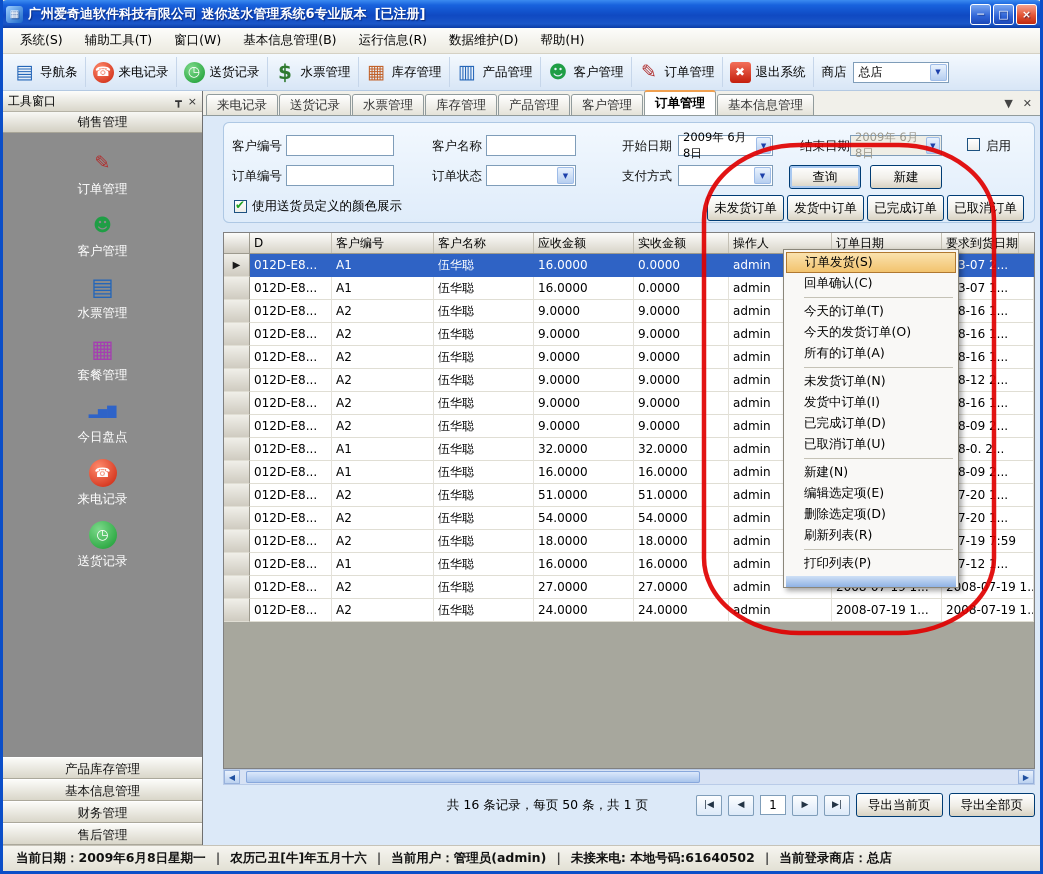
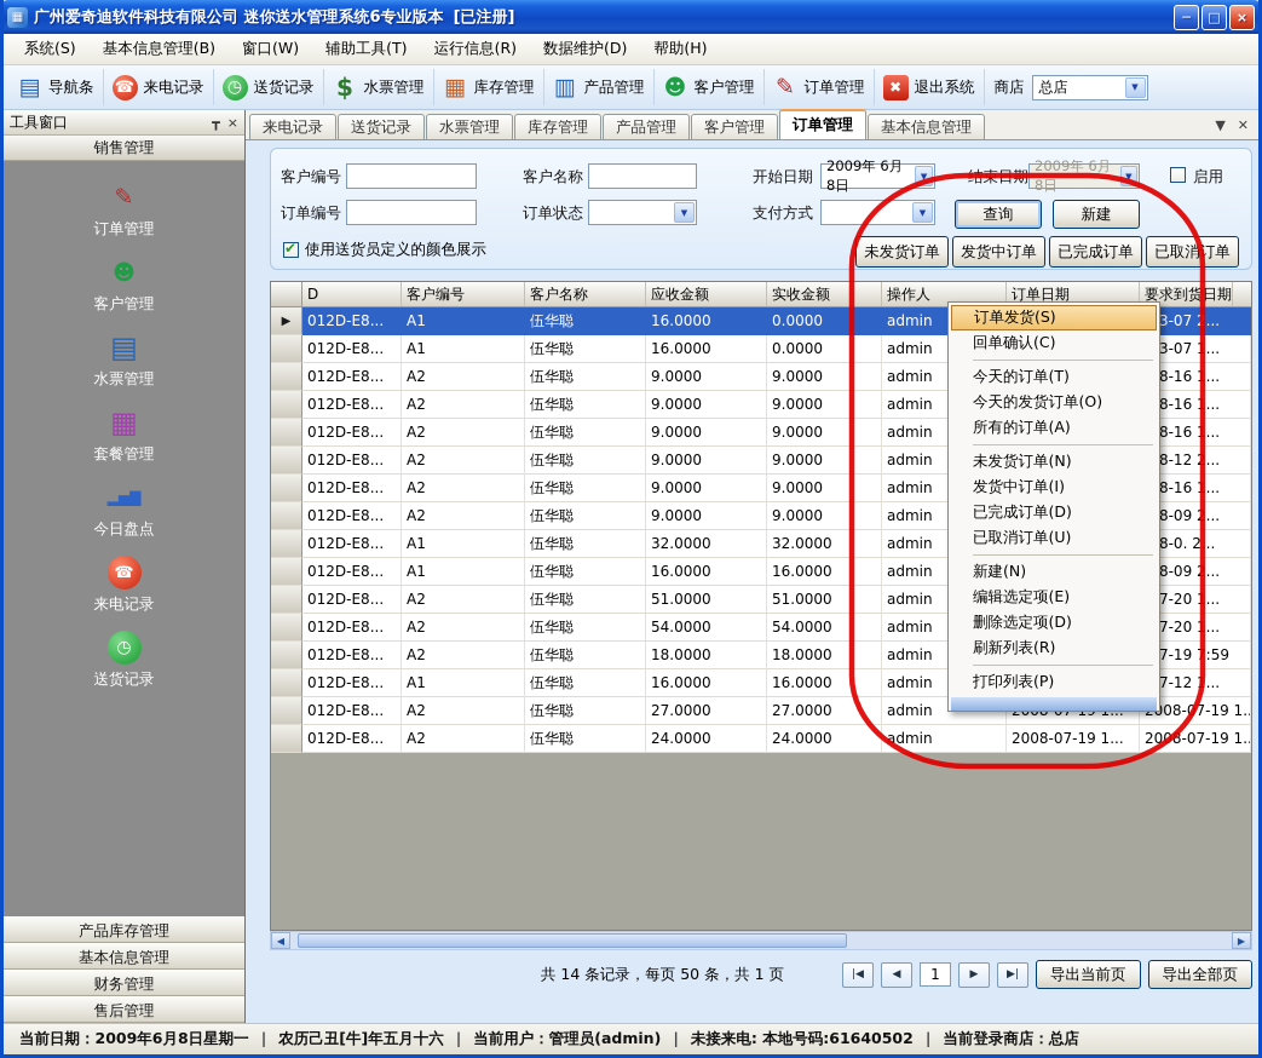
  ▦
  广州爱奇迪软件科技有限公司 迷你送水管理系统6专业版本
  [已注册]
  ─
  □
  ×
  系统(S)
- 辅助工具(T)
+ 基本信息管理(B)
  窗口(W)
- 基本信息管理(B)
+ 辅助工具(T)
  运行信息(R)
  数据维护(D)
  帮助(H)
  导航条
  来电记录
  送货记录
  水票管理
  库存管理
  产品管理
  客户管理
  订单管理
  退出系统
  商店
  总店
  工具窗口
  ┳
  ×
  销售管理
  订单管理
  客户管理
  水票管理
  套餐管理
  今日盘点
  来电记录
  送货记录
  产品库存管理
  基本信息管理
  财务管理
  售后管理
  来电记录
  送货记录
  水票管理
  库存管理
  产品管理
  客户管理
  订单管理
  基本信息管理
  ▼
  ✕
  客户编号
  客户名称
  开始日期
  2009年 6月 8日
  2009年 6月 8日
  启用
  订单编号
  订单状态
  支付方式
  查询
  新建
  使用送货员定义的颜色展示
  未发货订单
  发货中订单
  已完成订单
  已取消订单
  D
  客户编号
  客户名称
  应收金额
  实收金额
  操作人
  订单日期
  要求到货日期
  ▶
  012D-E8...
  A1
  伍华聪
  16.0000
  0.0000
  admin
  3-07...
  012D-E8...
  A1
  伍华聪
  16.0000
  0.0000
  admin
  3-07...
  012D-E8...
  A2
  伍华聪
  9.0000
  9.0000
  admin
  8-16...
  012D-E8...
  A2
  伍华聪
  9.0000
  9.0000
  admin
  8-16...
  012D-E8...
  A2
  伍华聪
  9.0000
  9.0000
  admin
  8-16...
  012D-E8...
  A2
  伍华聪
  9.0000
  9.0000
  admin
  8-12...
  012D-E8...
  A2
  伍华聪
  9.0000
  9.0000
  admin
  8-16...
  012D-E8...
  A2
  伍华聪
  9.0000
  9.0000
  admin
  8-09...
  012D-E8...
  A1
  伍华聪
  32.0000
  32.0000
  admin
  8-0. 2..
  012D-E8...
  A1
  伍华聪
  16.0000
  16.0000
  admin
  8-09...
  012D-E8...
  A2
  伍华聪
  51.0000
  51.0000
  admin
  7-20...
  012D-E8...
  A2
  伍华聪
  54.0000
  54.0000
  admin
  7-20...
  012D-E8...
  A2
  伍华聪
  18.0000
  18.0000
  admin
  7-19:59
  012D-E8...
  A1
  伍华聪
  16.0000
  16.0000
  admin
  7-12...
  012D-E8...
  A2
  伍华聪
  27.0000
  27.0000
  admin
  08-7-19 1..
  012D-E8...
  A2
  伍华聪
  24.0000
  24.0000
  admin
  2008-07-19 1...
  208-07-19 1..
  ◀
  ▶
- 共 16 条记录，每页 50 条，共 1 页
+ 共 14 条记录，每页 50 条，共 1 页
  |◀
  ◀
  1
  ▶
  ▶|
  导出当前页
  导出全部页
  订单发货(S)
  回单确认(C)
  今天的订单(T)
  今天的发货订单(O)
  所有的订单(A)
  未发货订单(N)
  发货中订单(I)
  已完成订单(D)
  已取消订单(U)
  新建(N)
  编辑选定项(E)
  删除选定项(D)
  刷新列表(R)
  打印列表(P)
  当前日期：2009年6月8日星期一
  农历己丑[牛]年五月十六
  当前用户：管理员(admin)
  未接来电: 本地号码:61640502
  当前登录商店：总店
